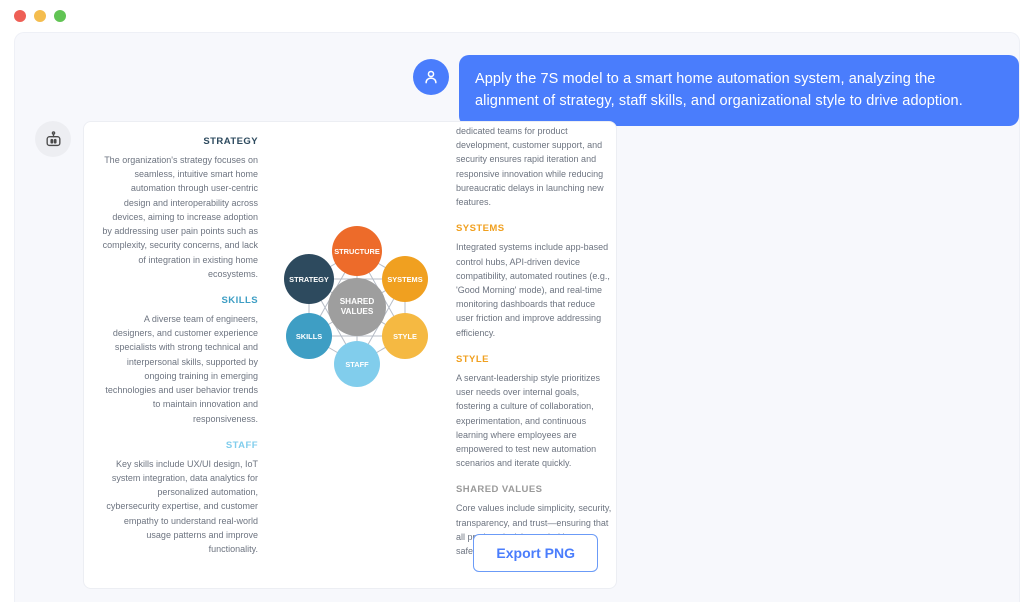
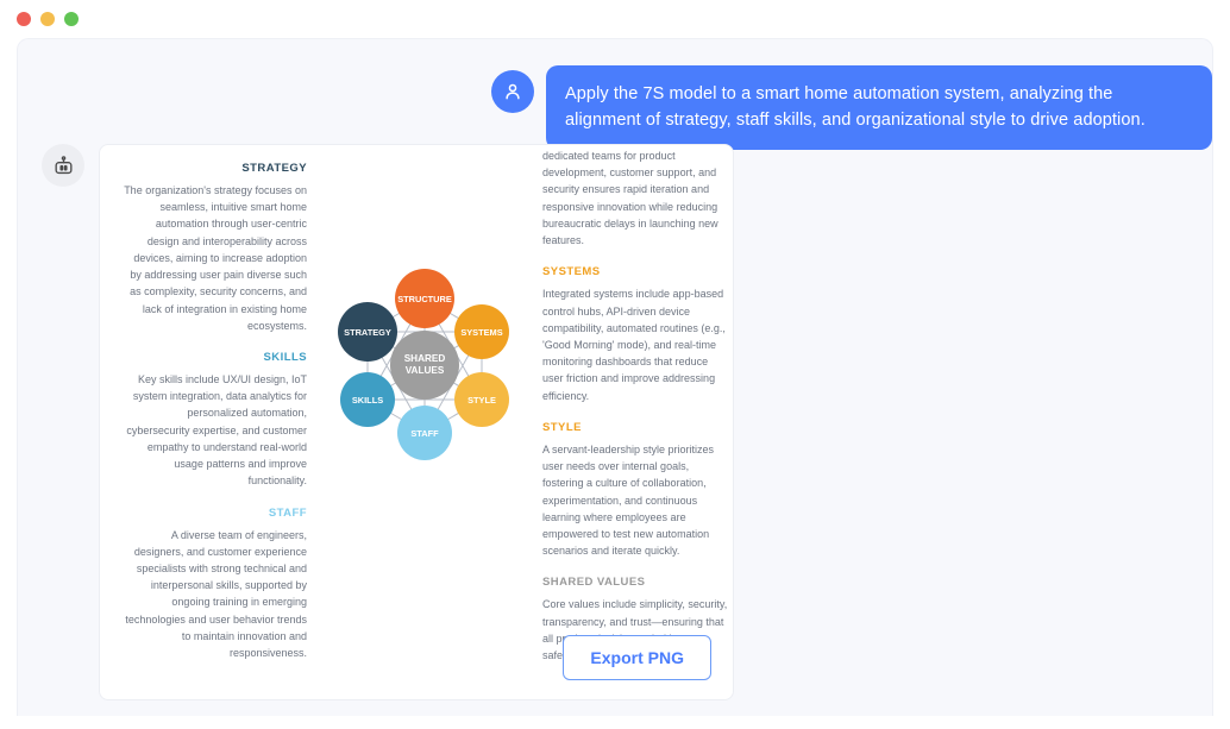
  Apply the 7S model to a smart home automation system, analyzing the alignment of strategy, staff skills, and organizational style to drive adoption.
  STRATEGY
- The organization's strategy focuses on seamless, intuitive smart home automation through user-centric design and interoperability across devices, aiming to increase adoption by addressing user pain points such as complexity, security concerns, and lack of integration in existing home ecosystems.
+ The organization's strategy focuses on seamless, intuitive smart home automation through user-centric design and interoperability across devices, aiming to increase adoption by addressing user pain diverse such as complexity, security concerns, and lack of integration in existing home ecosystems.
  SKILLS
- A diverse team of engineers, designers, and customer experience specialists with strong technical and interpersonal skills, supported by ongoing training in emerging technologies and user behavior trends to maintain innovation and responsiveness.
+ Key skills include UX/UI design, IoT system integration, data analytics for personalized automation, cybersecurity expertise, and customer empathy to understand real-world usage patterns and improve functionality.
  STAFF
- Key skills include UX/UI design, IoT system integration, data analytics for personalized automation, cybersecurity expertise, and customer empathy to understand real-world usage patterns and improve functionality.
+ A diverse team of engineers, designers, and customer experience specialists with strong technical and interpersonal skills, supported by ongoing training in emerging technologies and user behavior trends to maintain innovation and responsiveness.
  SHARED
  VALUES
  STRUCTURE
  SYSTEMS
  STYLE
  STAFF
  SKILLS
  STRATEGY
  dedicated teams for product development, customer support, and security ensures rapid iteration and responsive innovation while reducing bureaucratic delays in launching new features.
  SYSTEMS
  Integrated systems include app-based control hubs, API-driven device compatibility, automated routines (e.g., 'Good Morning' mode), and real-time monitoring dashboards that reduce user friction and improve addressing efficiency.
  STYLE
  A servant-leadership style prioritizes user needs over internal goals, fostering a culture of collaboration, experimentation, and continuous learning where employees are empowered to test new automation scenarios and iterate quickly.
  SHARED VALUES
  Export PNG
